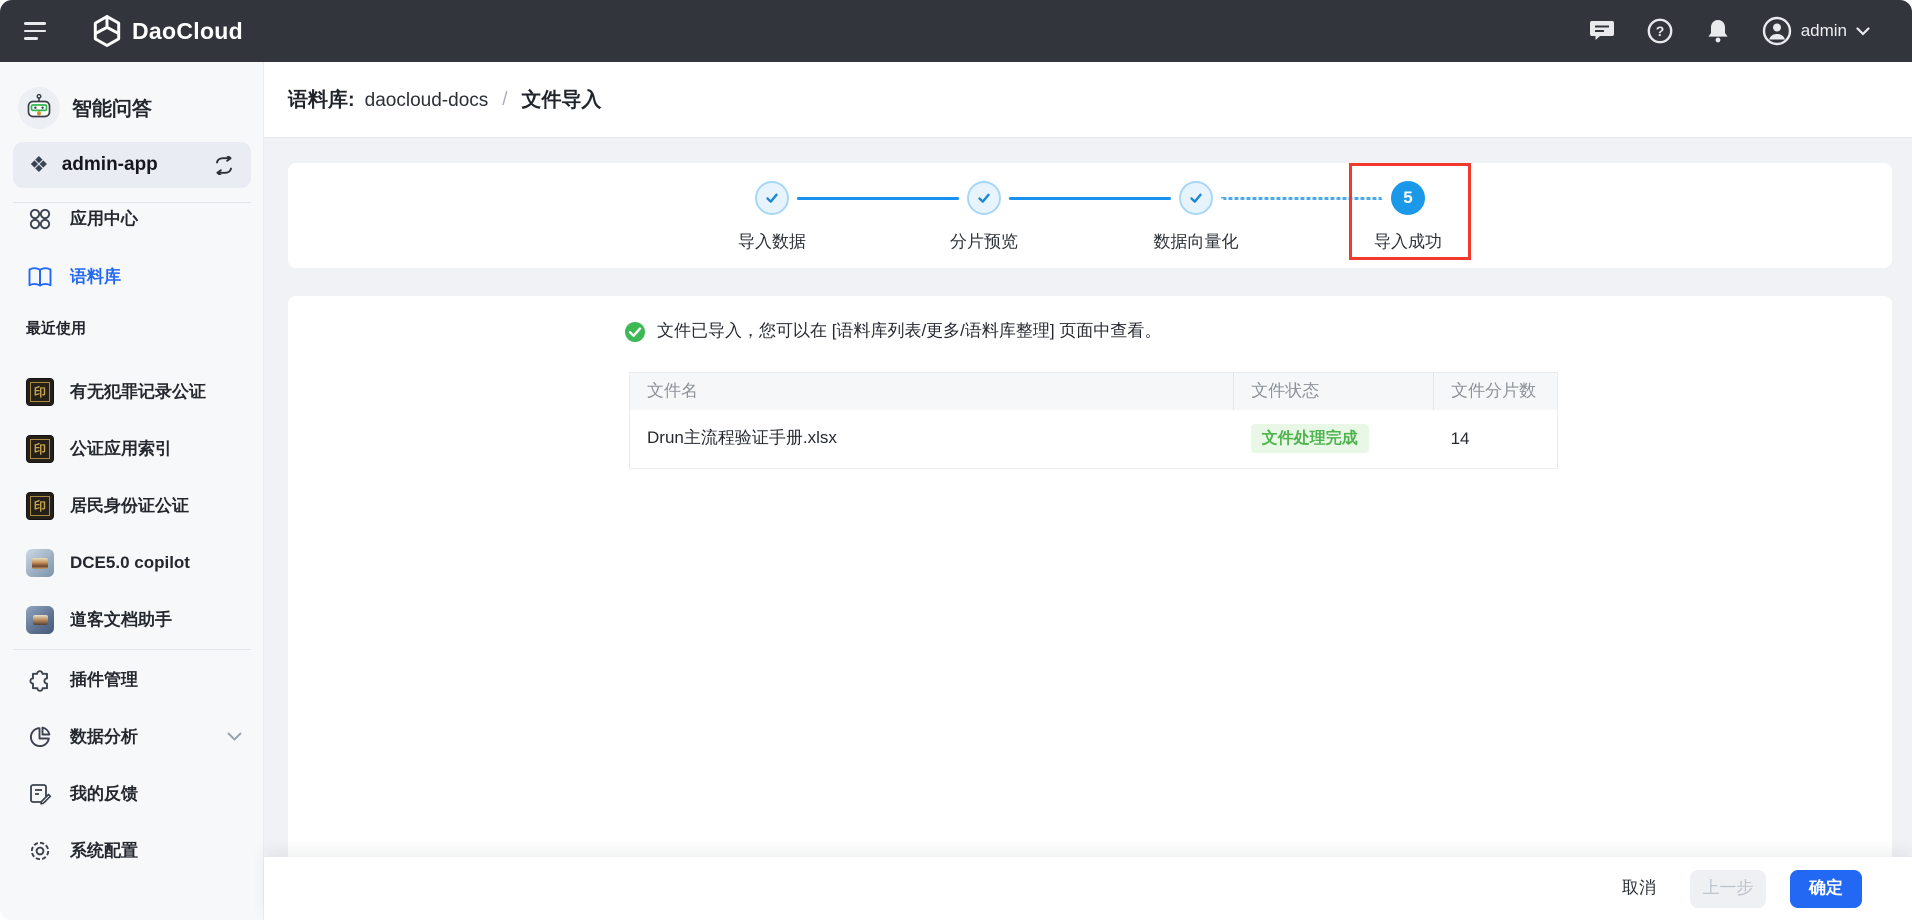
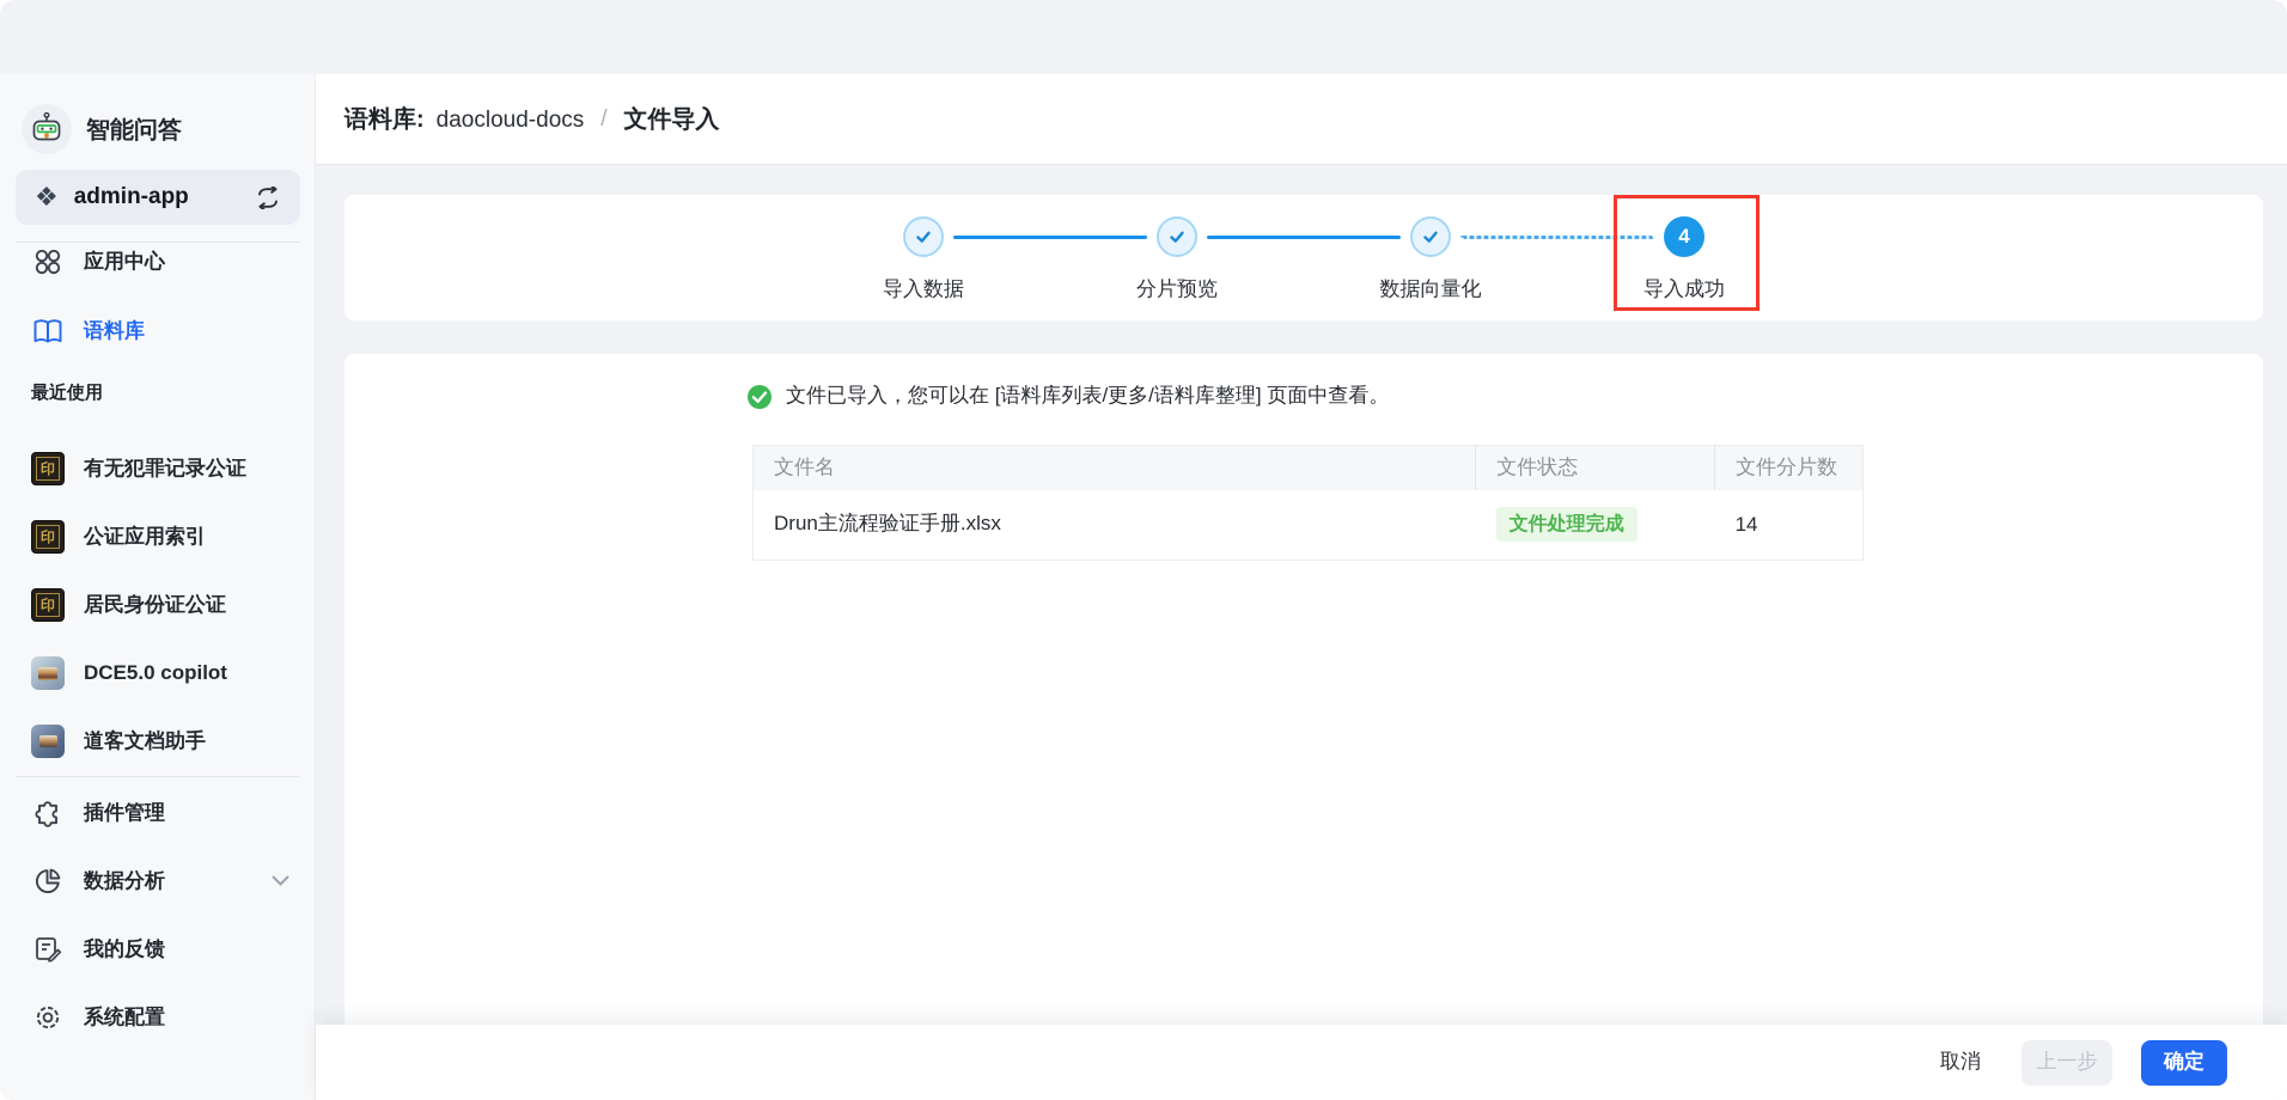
- DaoCloud
- ?
- admin
  智能问答
  ❖
  admin-app
  应用中心
  语料库
  最近使用
  印
  有无犯罪记录公证
  印
  公证应用索引
  印
  居民身份证公证
  DCE5.0 copilot
  道客文档助手
  插件管理
  数据分析
  我的反馈
  系统配置
  语料库:
  daocloud-docs
  /
  文件导入
  导入数据
  分片预览
  数据向量化
- 5
+ 4
  导入成功
  文件已导入，您可以在 [语料库列表/更多/语料库整理] 页面中查看。
  文件名	文件状态	文件分片数
  Drun主流程验证手册.xlsx	文件处理完成	14
  取消
  上一步
  确定
